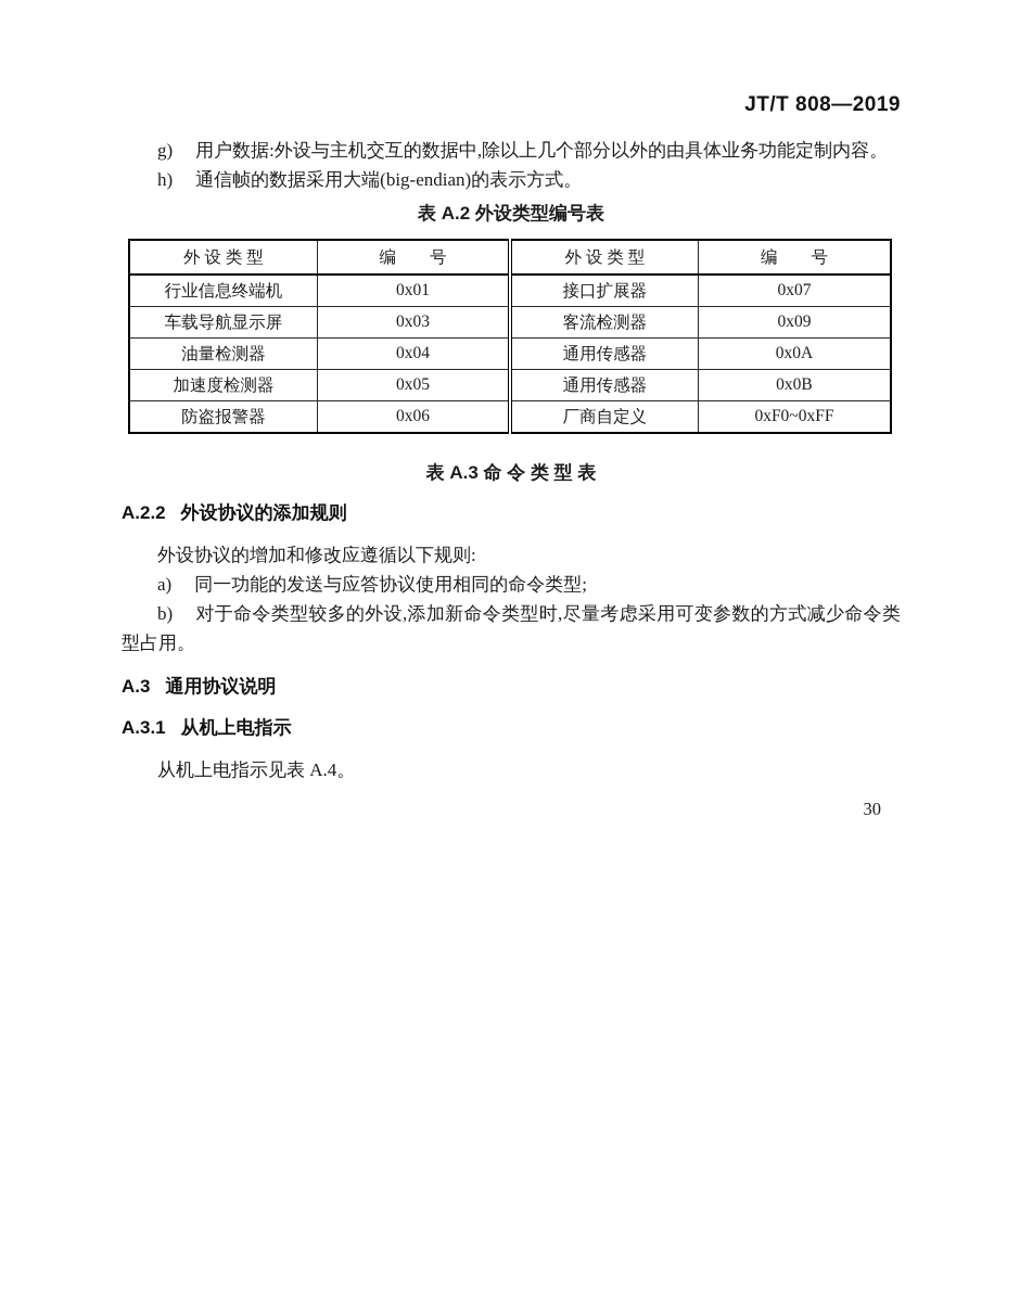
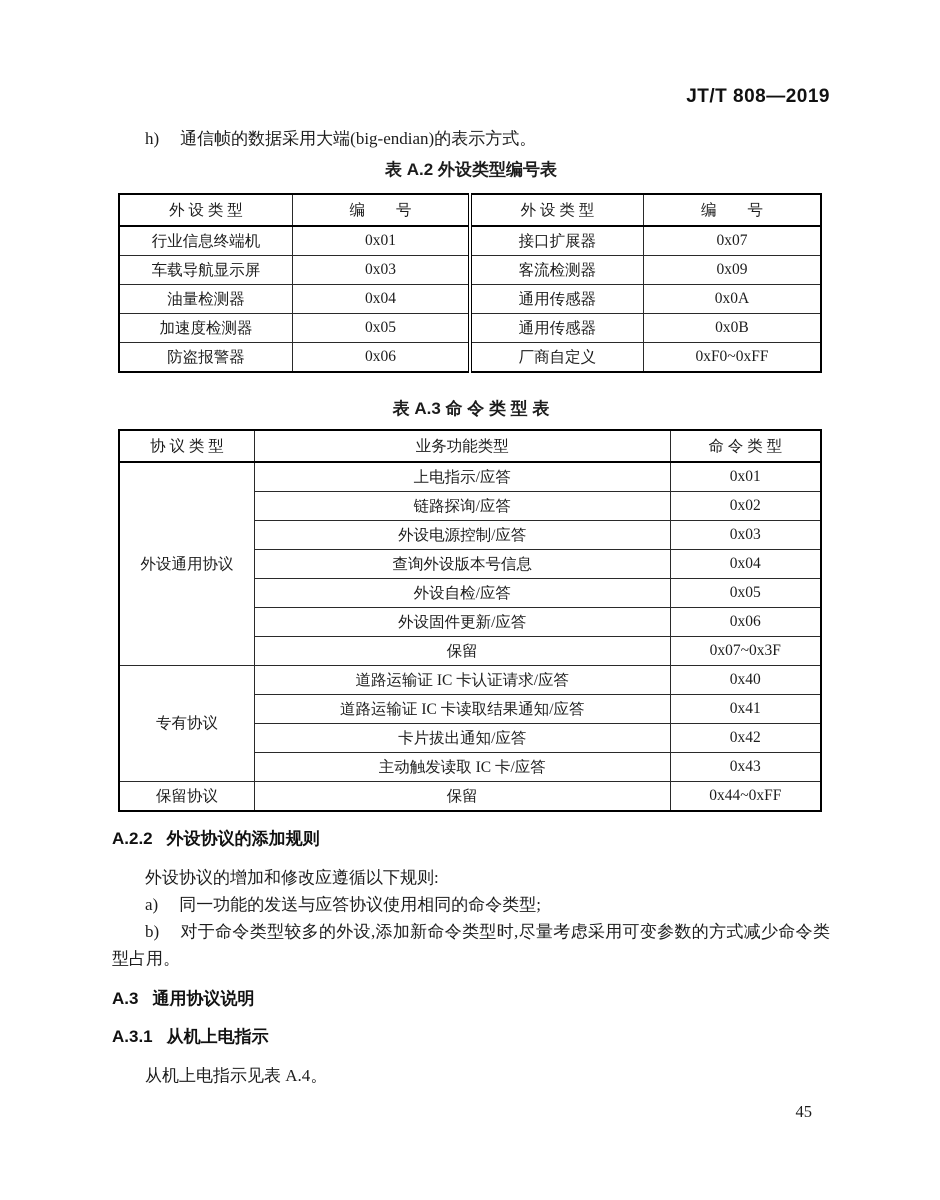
  JT/T 808—2019
- g) 用户数据:外设与主机交互的数据中,除以上几个部分以外的由具体业务功能定制内容。
  h) 通信帧的数据采用大端(big-endian)的表示方式。
  表 A.2 外设类型编号表
  外 设 类 型	编 号	外 设 类 型	编 号
  行业信息终端机	0x01	接口扩展器	0x07
  车载导航显示屏	0x03	客流检测器	0x09
  油量检测器	0x04	通用传感器	0x0A
  加速度检测器	0x05	通用传感器	0x0B
  防盗报警器	0x06	厂商自定义	0xF0~0xFF
  表 A.3 命 令 类 型 表
+ 协 议 类 型	业务功能类型	命 令 类 型
+ 外设通用协议	上电指示/应答	0x01
+ 链路探询/应答	0x02
+ 外设电源控制/应答	0x03
+ 查询外设版本号信息	0x04
+ 外设自检/应答	0x05
+ 外设固件更新/应答	0x06
+ 保留	0x07~0x3F
+ 专有协议	道路运输证 IC 卡认证请求/应答	0x40
+ 道路运输证 IC 卡读取结果通知/应答	0x41
+ 卡片拔出通知/应答	0x42
+ 主动触发读取 IC 卡/应答	0x43
+ 保留协议	保留	0x44~0xFF
  A.2.2 外设协议的添加规则
  外设协议的增加和修改应遵循以下规则:
  a) 同一功能的发送与应答协议使用相同的命令类型;
  b) 对于命令类型较多的外设,添加新命令类型时,尽量考虑采用可变参数的方式减少命令类型占用。
  A.3 通用协议说明
  A.3.1 从机上电指示
  从机上电指示见表 A.4。
- 30
+ 45
